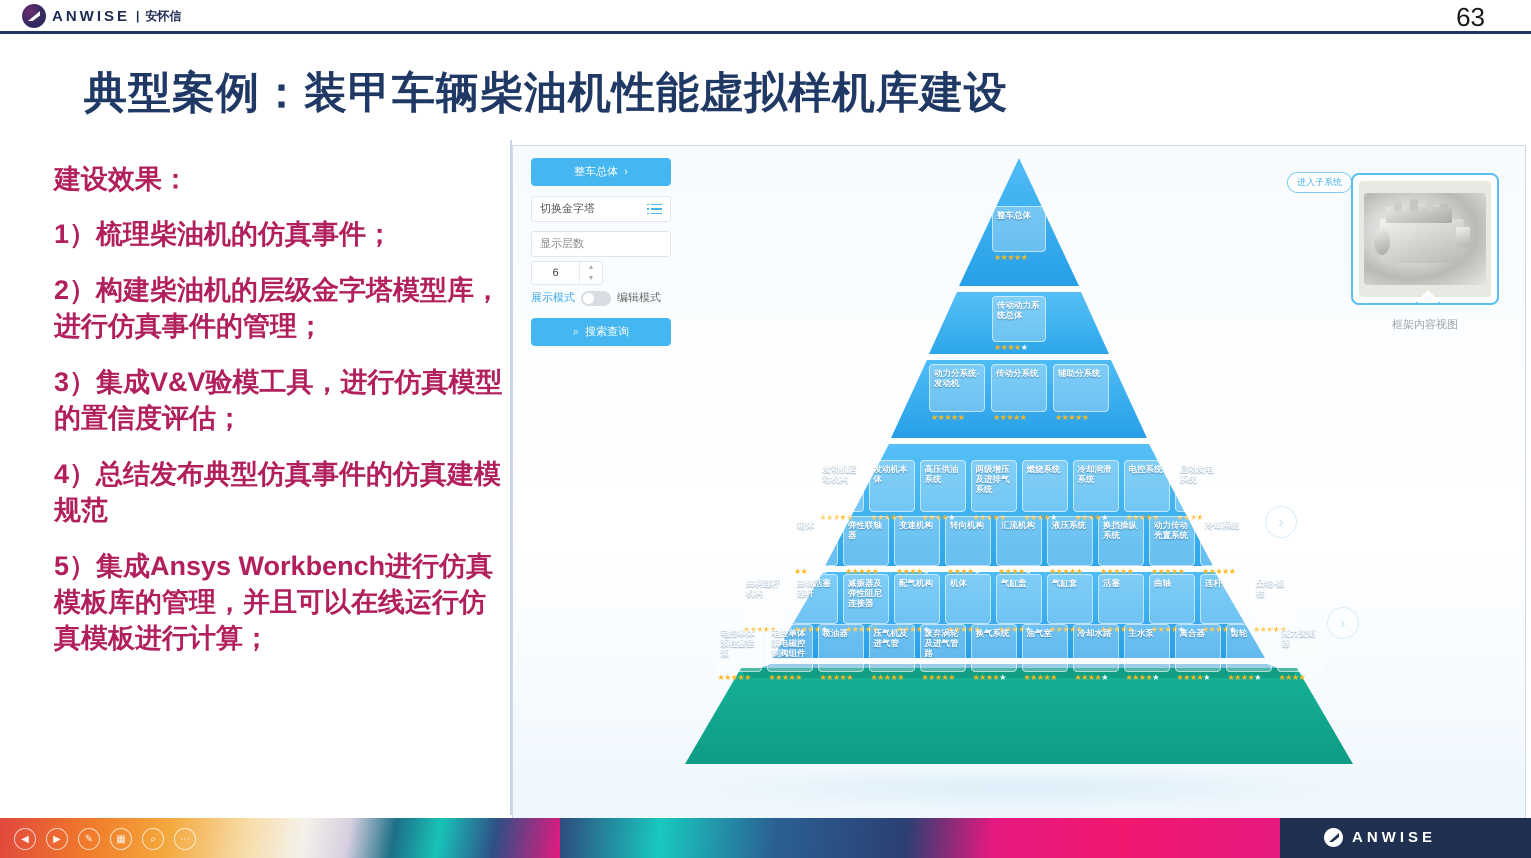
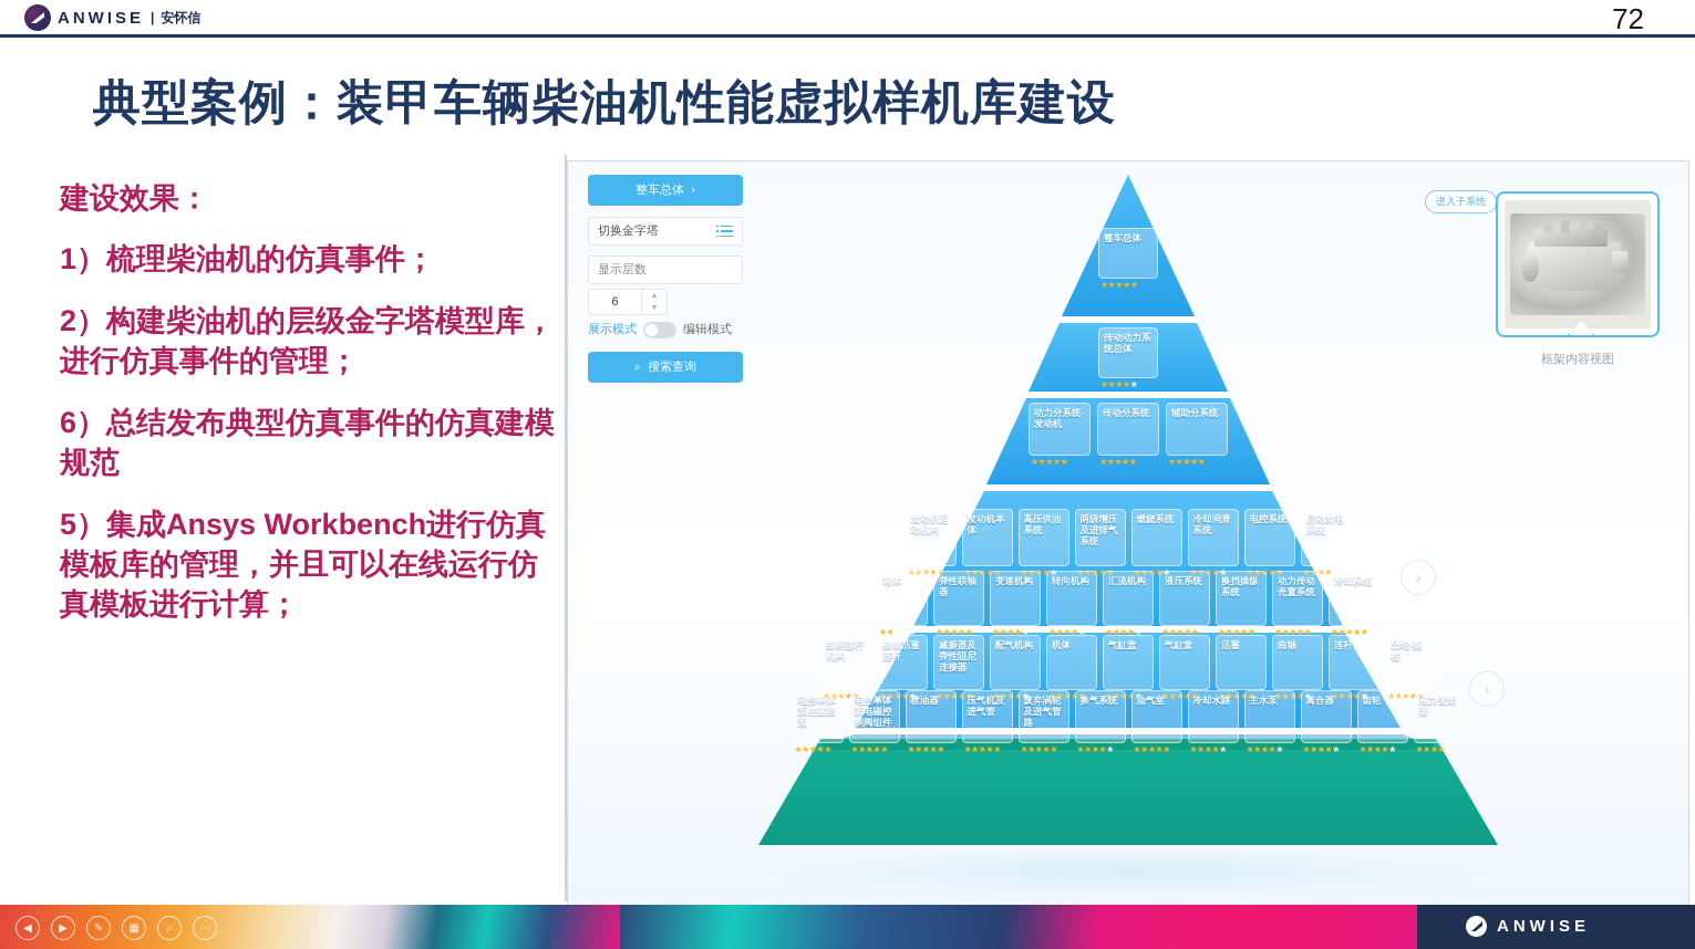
  ANWISE
  |
  安怀信
- 63
+ 72
  典型案例：装甲车辆柴油机性能虚拟样机库建设
  建设效果：
  1）梳理柴油机的仿真事件；
  2）构建柴油机的层级金字塔模型库，进行仿真事件的管理；
- 3）集成V&V验模工具，进行仿真模型的置信度评估；
- 4）总结发布典型仿真事件的仿真建模规范
+ 6）总结发布典型仿真事件的仿真建模规范
  5）集成Ansys Workbench进行仿真模板库的管理，并且可以在线运行仿真模板进行计算；
  整车总体
  ›
  切换金字塔
  显示层数
  6
  展示模式
  编辑模式
  ⌕
  搜索查询
  进入子系统
  框架内容视图
  ›
  ›
  整车总体
  ★★★★★
  传动动力系统总体
  ★★★★★
  动力分系统-发动机
  ★★★★★
  传动分系统
  ★★★★★
  辅助分系统
  ★★★★★
  发动机运动机构
  ★★★★★
  发动机本体
  ★★★★★
  高压供油系统
  ★★★★★
  两级增压及进排气系统
  ★★★★★
  燃烧系统
  ★★★★★
  冷却润滑系统
  ★★★★★
  电控系统
  ★★★★★
  启动发电系统
  ★★★★
  箱体
  ★★ ★★
  弹性联轴器
  ★★★★★
  变速机构
  ★★★★★
  转向机构
  ★★★★★
  汇流机构
  ★★★★★
  液压系统
  ★★★★★
  换挡操纵系统
  ★★★★★
  动力传动壳置系统
  ★★★★★
  冷却系统
  ★★★★★
  曲柄连杆机构
  ★★★★★
  曲轴活塞连杆
  ★★★★★
  减振器及弹性阻尼连接器
  ★★★★★
  配气机构
  ★★★★★
  机体
  ★★★★★
  气缸盖
  ★★★★★
  气缸套
  ★★★★★
  活塞
  ★★★★★
  曲轴
  ★★★★★
  连杆
  ★★★★★
  凸轮-挺柱
  ★★★★★
  电控单体泵柱塞室泵
  ★★★★★
  电控单体泵电磁控制阀组件
  ★★★★★
  喷油器
  ★★★★★
  压气机及进气管
  ★★★★★
  废弃涡轮及进气管路
  ★★★★★
  换气系统
  ★★★★★
  油气室
  ★★★★★
  冷却水路
  ★★★★★
  主水泵
  ★★★★★
  离合器
  ★★★★★
  齿轮
  ★★★★★
  液力变矩器
  ★★★★★
  ◀
  ▶
  ✎
  ▦
  ⌕
  ⋯
  ANWISE
